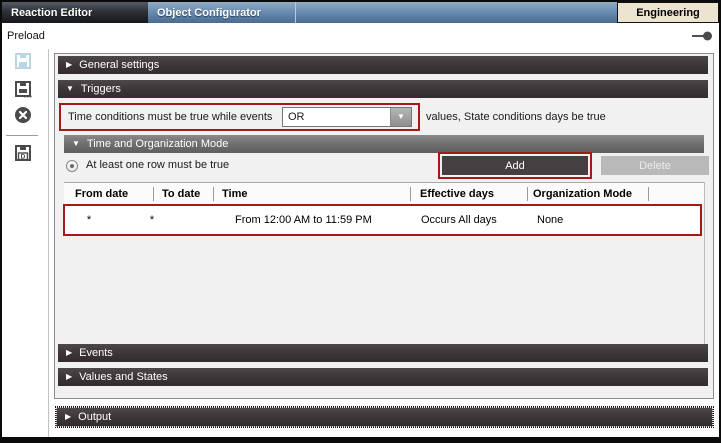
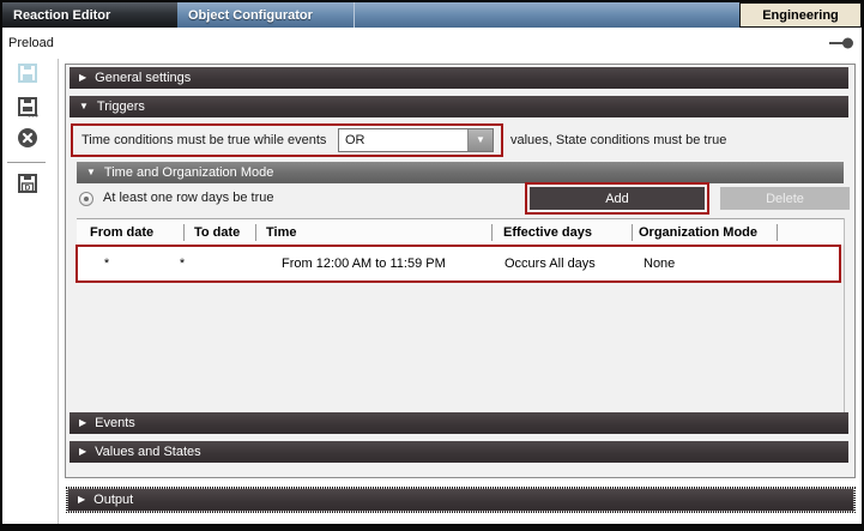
  Reaction Editor
  Object Configurator
  Engineering
  Preload
  ▶
  General settings
  ▼
  Triggers
  Time conditions must be true while events
  OR
  ▼
- values, State conditions days be true
+ values, State conditions must be true
  ▼
  Time and Organization Mode
- At least one row must be true
+ At least one row days be true
  Add
  Delete
  From date
  To date
  Time
  Effective days
  Organization Mode
  *
  *
  From 12:00 AM to 11:59 PM
  Occurs All days
  None
  ▶
  Events
  ▶
  Values and States
  ▶
  Output
